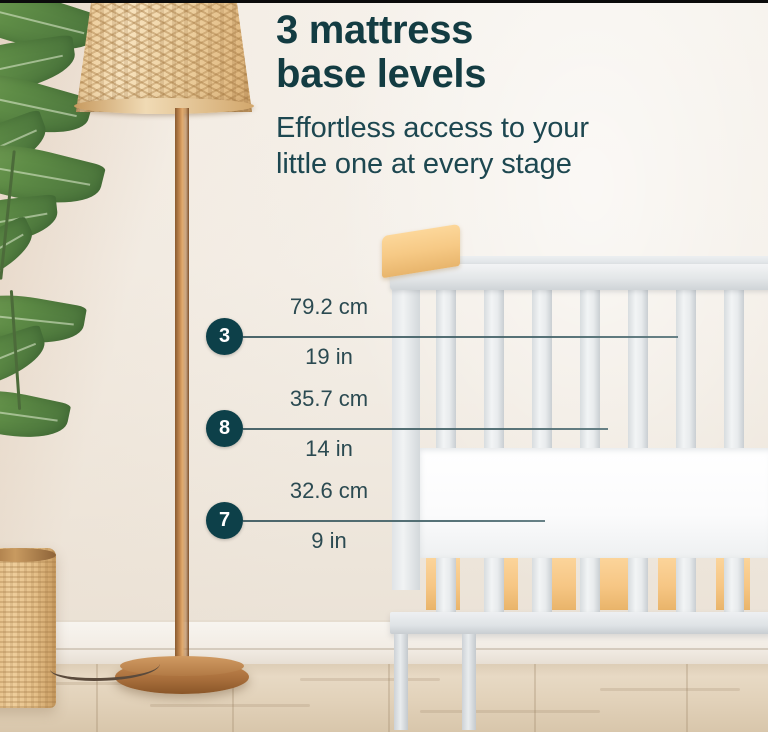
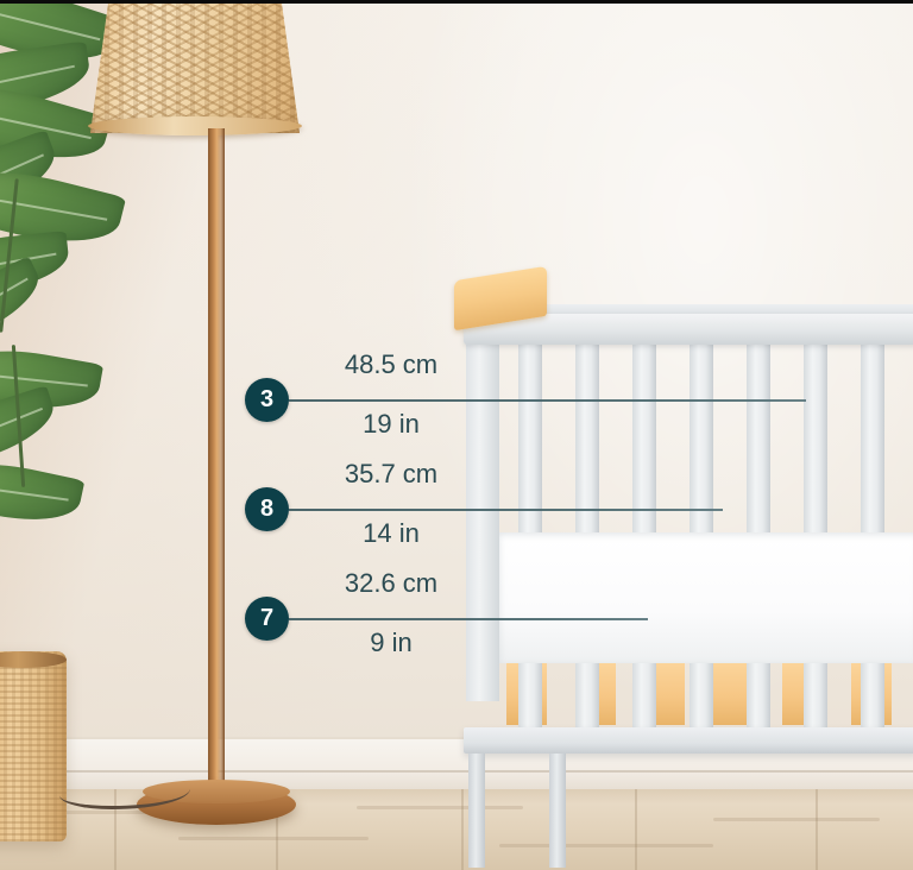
- 3 mattress
- base levels
- Effortless access to your
- little one at every stage
  3
- 79.2 cm
+ 48.5 cm
  19 in
  8
  35.7 cm
  14 in
  7
  32.6 cm
  9 in
